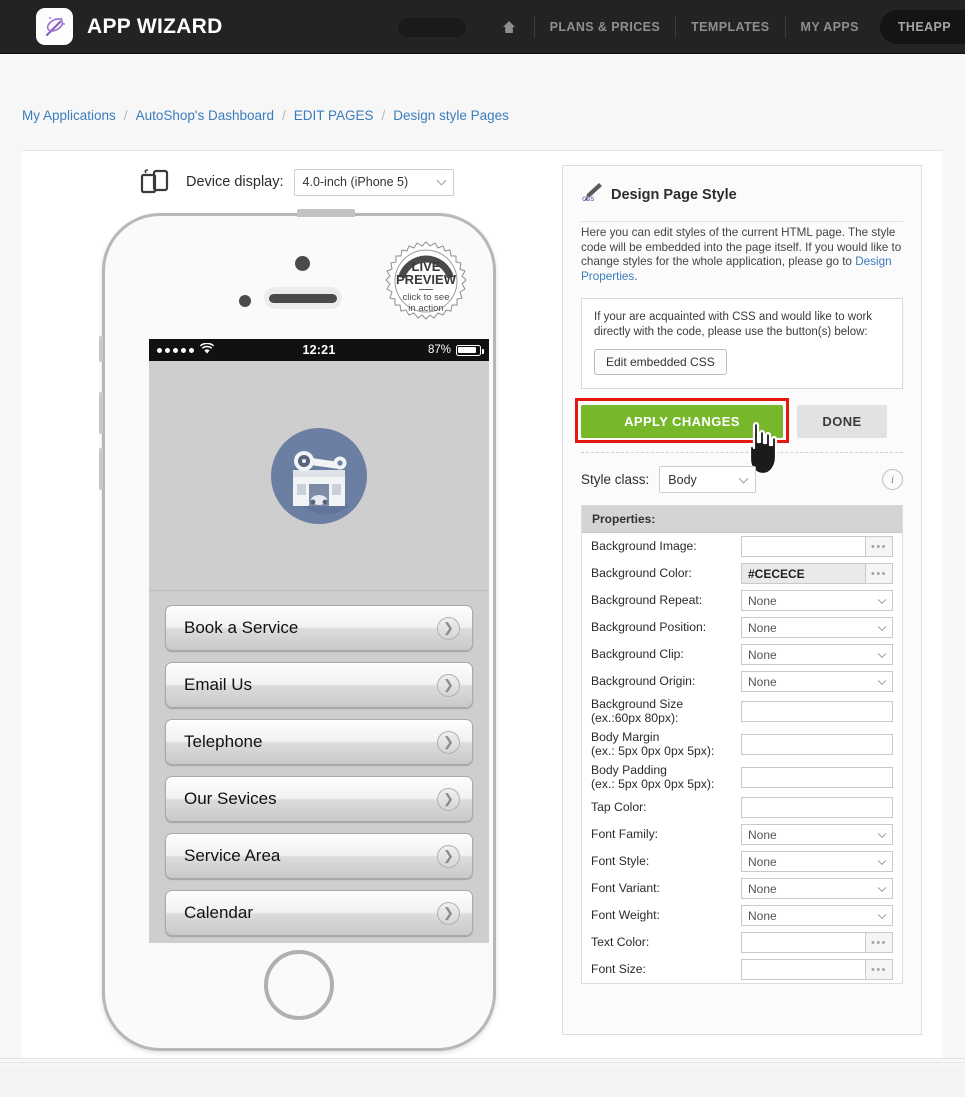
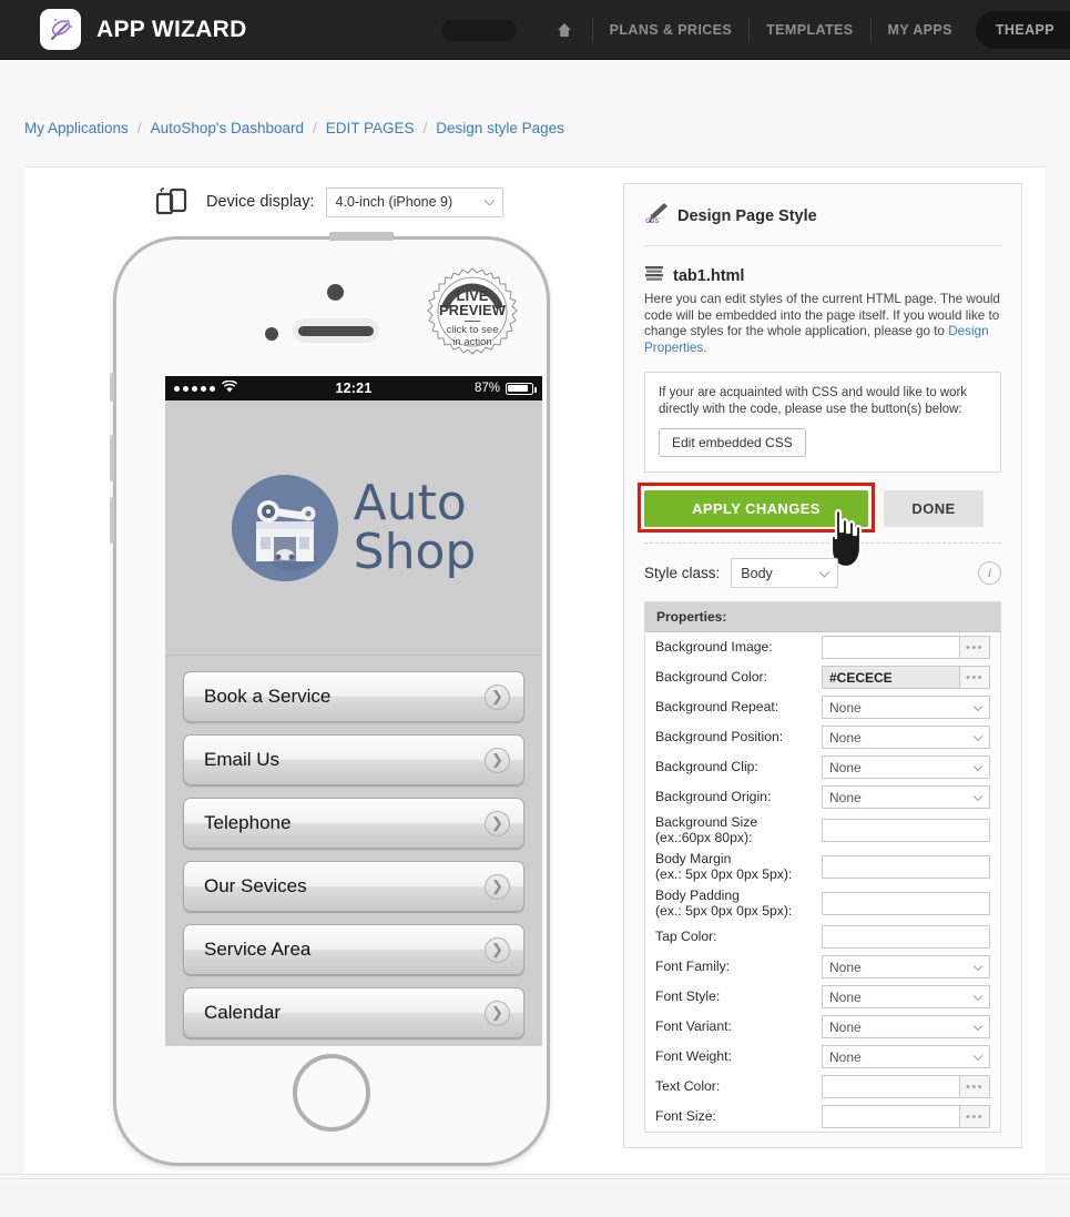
  APP WIZARD
  PLANS & PRICES
  TEMPLATES
  MY APPS
  THEAPP
  My Applications
  /
  AutoShop's Dashboard
  /
  EDIT PAGES
  /
  Design style Pages
  Device display:
- 4.0-inch (iPhone 5)
+ 4.0-inch (iPhone 9)
  LIVE
  PREVIEW
  click to see
  in action
  12:21
  87%
+ Auto
+ Shop
  Book a Service
  ❯
  Email Us
  ❯
  Telephone
  ❯
  Our Sevices
  ❯
  Service Area
  ❯
  Calendar
  ❯
  Design Page Style
+ tab1.html
- Here you can edit styles of the current HTML page. The style code will be embedded into the page itself. If you would like to change styles for the whole application, please go to Design Properties.
+ Here you can edit styles of the current HTML page. The would code will be embedded into the page itself. If you would like to change styles for the whole application, please go to Design Properties.
  If your are acquainted with CSS and would like to work directly with the code, please use the button(s) below:
  Edit embedded CSS
  APPLY CHANGES
  DONE
  Style class:
  Body
  i
  Properties:
  Background Image:
  •••
  Background Color:
  #CECECE
  •••
  Background Repeat:
  None
  Background Position:
  None
  Background Clip:
  None
  Background Origin:
  None
  Background Size
  (ex.:60px 80px):
  Body Margin
  (ex.: 5px 0px 0px 5px):
  Body Padding
  (ex.: 5px 0px 0px 5px):
  Tap Color:
  Font Family:
  None
  Font Style:
  None
  Font Variant:
  None
  Font Weight:
  None
  Text Color:
  •••
  Font Size:
  •••
